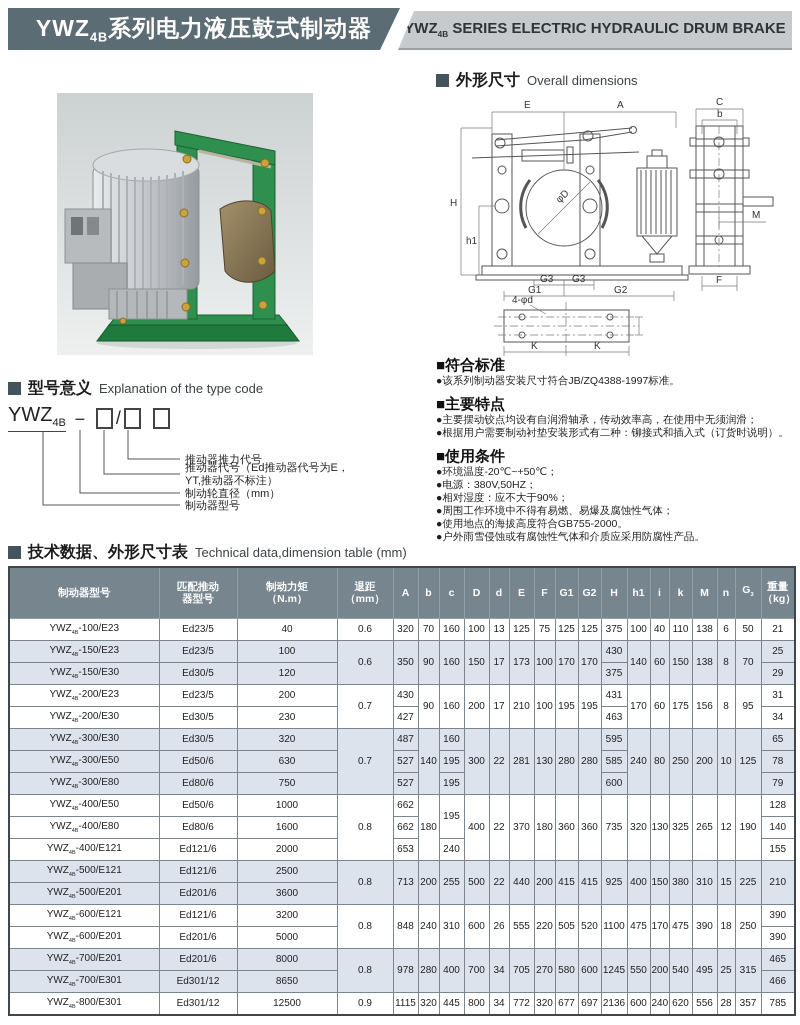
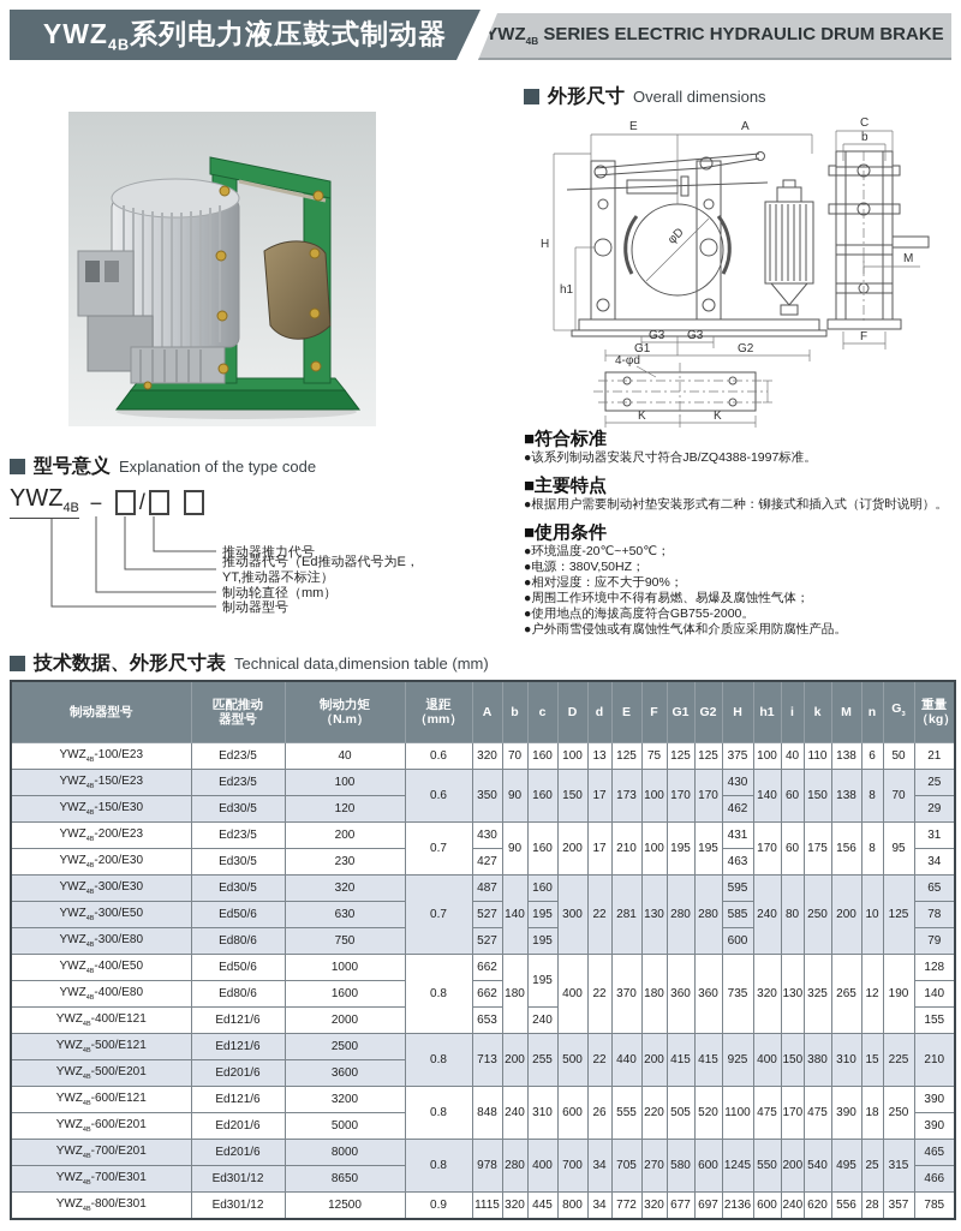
  YWZ4B系列电力液压鼓式制动器
  YWZ4B SERIES ELECTRIC HYDRAULIC DRUM BRAKE
  外形尺寸
  Overall dimensions
  E
  A
  C
  b
  H
  h1
  M
  G3
  G3
  G1
  G2
  F
  4-φd
  K
  K
  ■符合标准
  ●该系列制动器安装尺寸符合JB/ZQ4388-1997标准。
  ■主要特点
- ●主要摆动铰点均设有自润滑轴承，传动效率高，在使用中无须润滑；
  ●根据用户需要制动衬垫安装形式有二种：铆接式和插入式（订货时说明）。
  ■使用条件
  ●环境温度-20℃~+50℃；
  ●电源：380V,50HZ；
  ●相对湿度：应不大于90%；
  ●周围工作环境中不得有易燃、易爆及腐蚀性气体；
  ●使用地点的海拔高度符合GB755-2000。
  ●户外雨雪侵蚀或有腐蚀性气体和介质应采用防腐性产品。
  型号意义
  Explanation of the type code
  推动器推力代号
  推动器代号（Ed推动器代号为E，
  YT,推动器不标注）
  制动轮直径（mm）
  制动器型号
  YWZ4B
  －
  /
  技术数据、外形尺寸表
  Technical data,dimension table (mm)
  制动器型号	匹配推动 器型号	制动力矩 （N.m）	退距 （mm）	A	b	c	D	d	E	F	G1	G2	H	h1	i	k	M	n	G	重量 （kg）
  YWZ -100/E23	Ed23/5	40	0.6	320	70	160	100	13	125	75	125	125	375	100	40	110	138	6	50	21
  YWZ -150/E23	Ed23/5	100	0.6	350	90	160	150	17	173	100	170	170	430	140	60	150	138	8	70	25
- YWZ -150/E30	Ed30/5	120	375	29
+ YWZ -150/E30	Ed30/5	120	462	29
  YWZ -200/E23	Ed23/5	200	0.7	430	90	160	200	17	210	100	195	195	431	170	60	175	156	8	95	31
  YWZ -200/E30	Ed30/5	230	427	463	34
  YWZ -300/E30	Ed30/5	320	0.7	487	140	160	300	22	281	130	280	280	595	240	80	250	200	10	125	65
  YWZ -300/E50	Ed50/6	630	527	195	585	78
  YWZ -300/E80	Ed80/6	750	527	195	600	79
  YWZ -400/E50	Ed50/6	1000	0.8	662	180	195	400	22	370	180	360	360	735	320	130	325	265	12	190	128
  YWZ -400/E80	Ed80/6	1600	662	140
  YWZ -400/E121	Ed121/6	2000	653	240	155
  YWZ -500/E121	Ed121/6	2500	0.8	713	200	255	500	22	440	200	415	415	925	400	150	380	310	15	225	210
  YWZ -500/E201	Ed201/6	3600
  YWZ -600/E121	Ed121/6	3200	0.8	848	240	310	600	26	555	220	505	520	1100	475	170	475	390	18	250	390
  YWZ -600/E201	Ed201/6	5000	390
  YWZ -700/E201	Ed201/6	8000	0.8	978	280	400	700	34	705	270	580	600	1245	550	200	540	495	25	315	465
  YWZ -700/E301	Ed301/12	8650	466
  YWZ -800/E301	Ed301/12	12500	0.9	1115	320	445	800	34	772	320	677	697	2136	600	240	620	556	28	357	785
